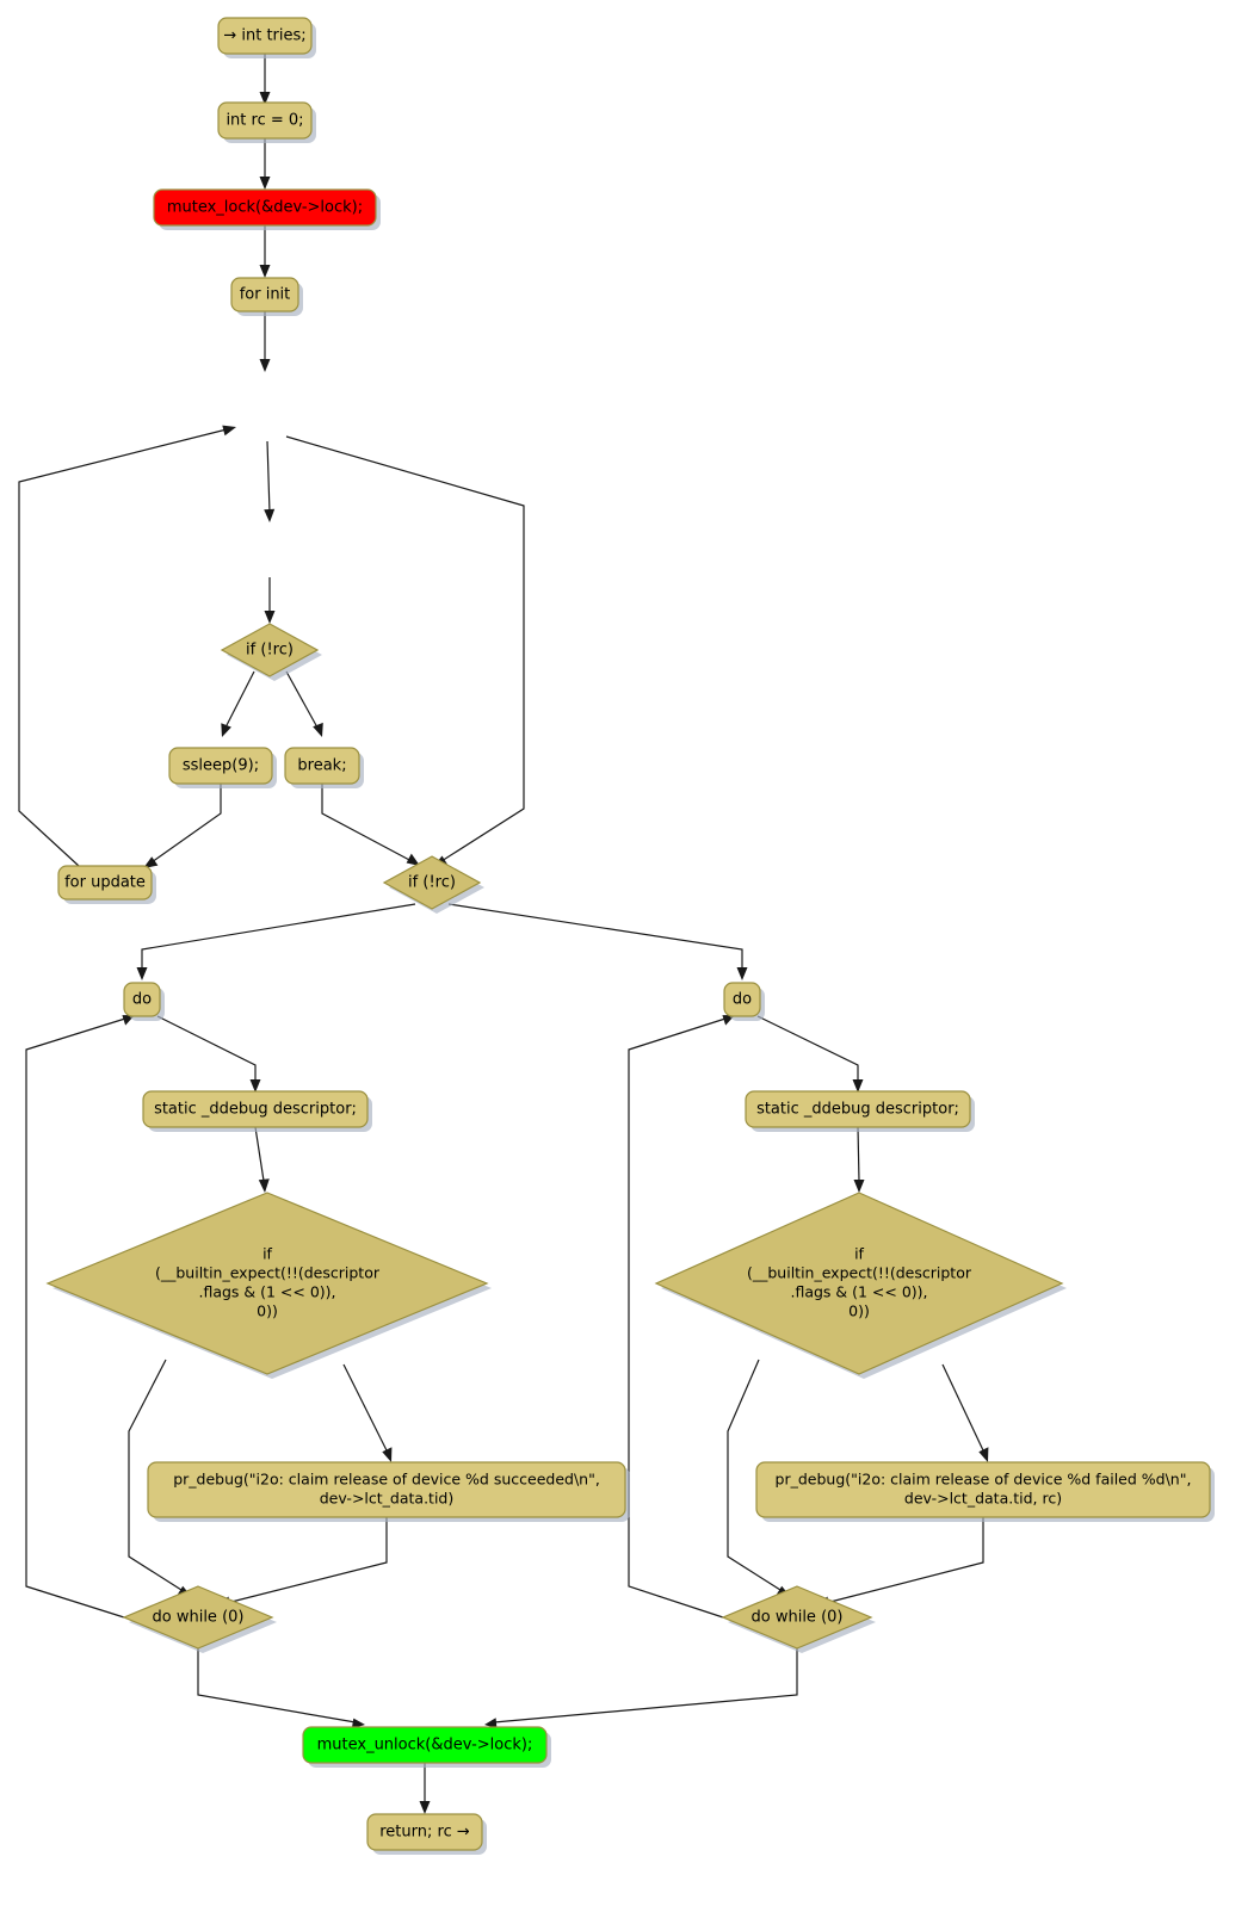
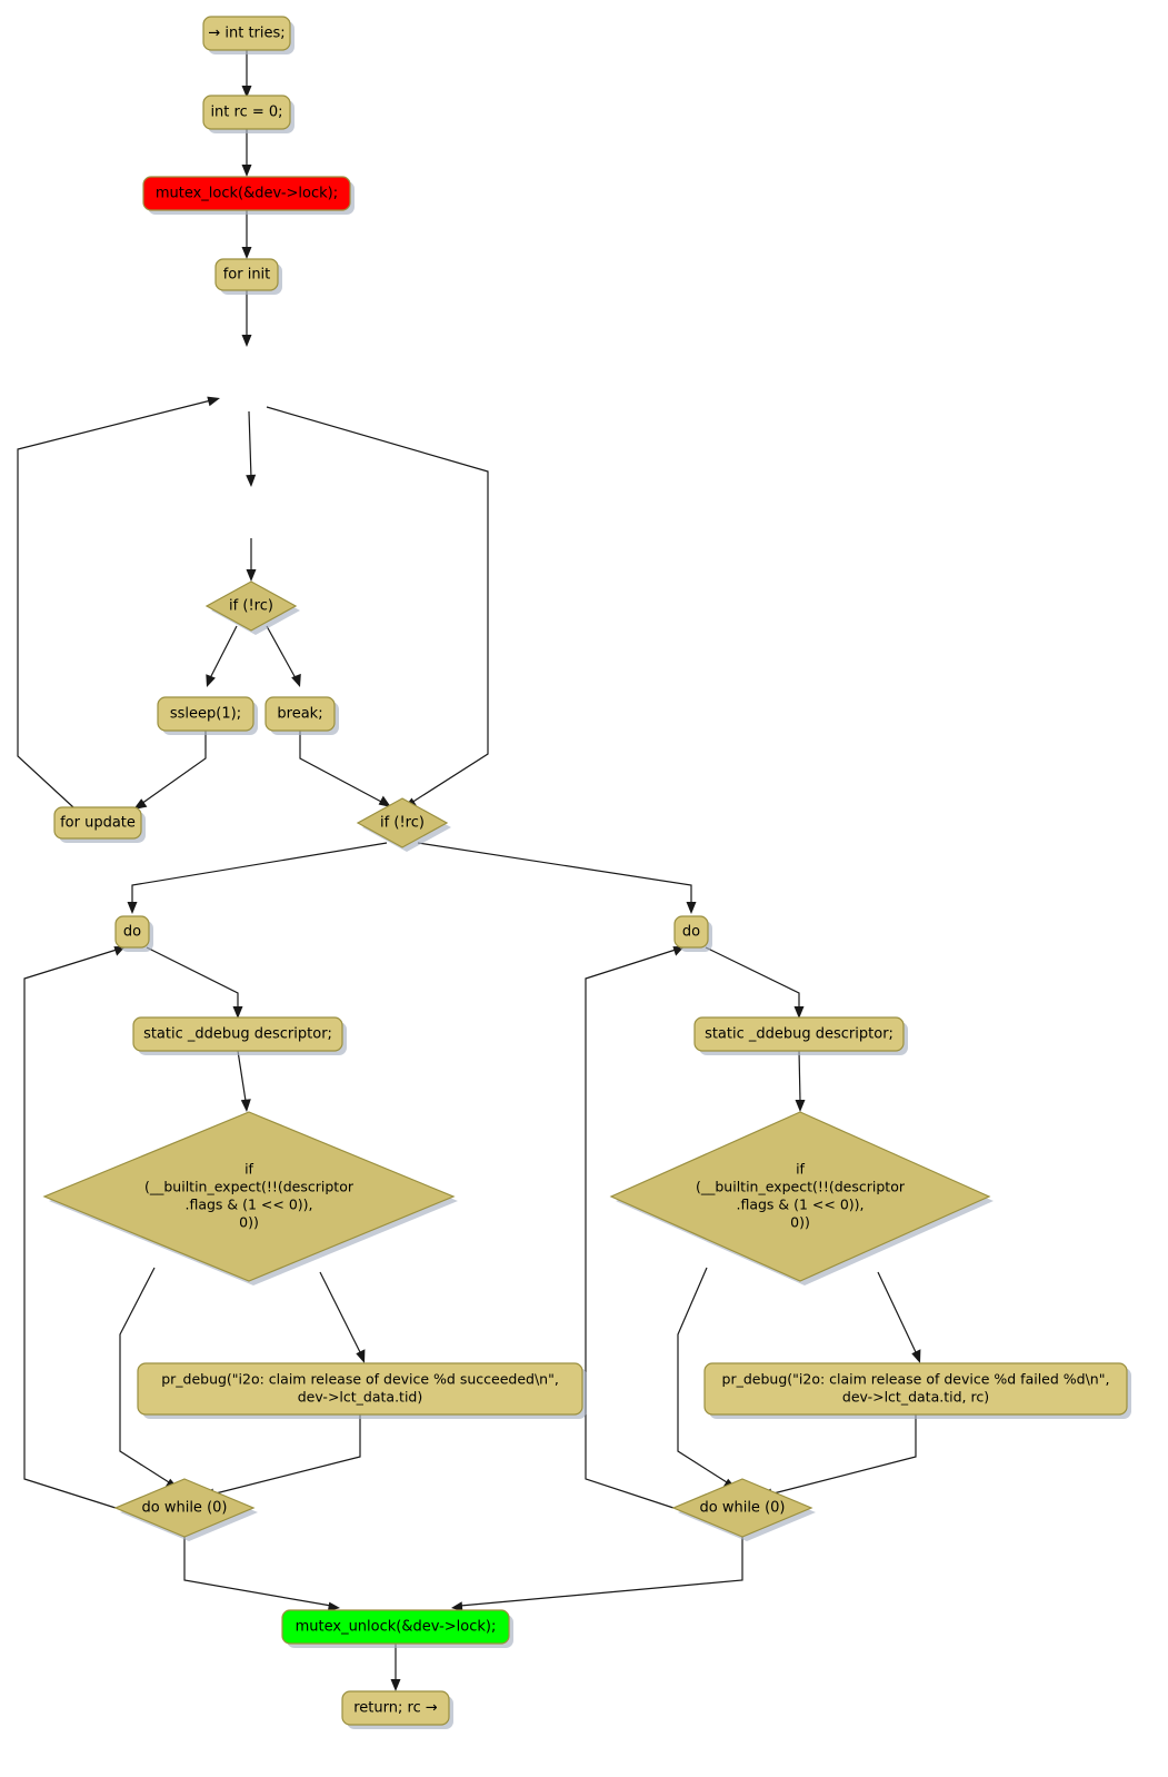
  → int tries;
  int rc = 0;
  mutex_lock(&dev->lock);
  for init
  if (!rc)
- ssleep(9);
+ ssleep(1);
  break;
  for update
  if (!rc)
  do
  do
  static _ddebug descriptor;
  static _ddebug descriptor;
  if
  (__builtin_expect(!!(descriptor
  .flags & (1 << 0)),
  0))
  if
  (__builtin_expect(!!(descriptor
  .flags & (1 << 0)),
  0))
  pr_debug("i2o: claim release of device %d succeeded\n",
  dev->lct_data.tid)
  pr_debug("i2o: claim release of device %d failed %d\n",
  dev->lct_data.tid, rc)
  do while (0)
  do while (0)
  mutex_unlock(&dev->lock);
  return; rc →
